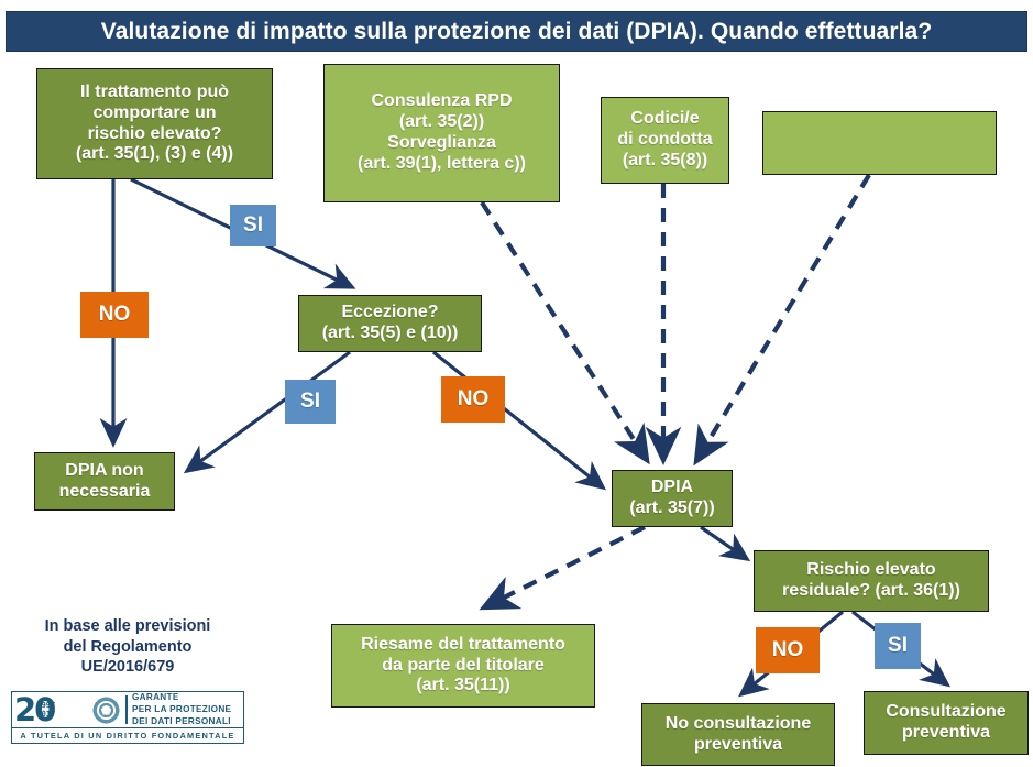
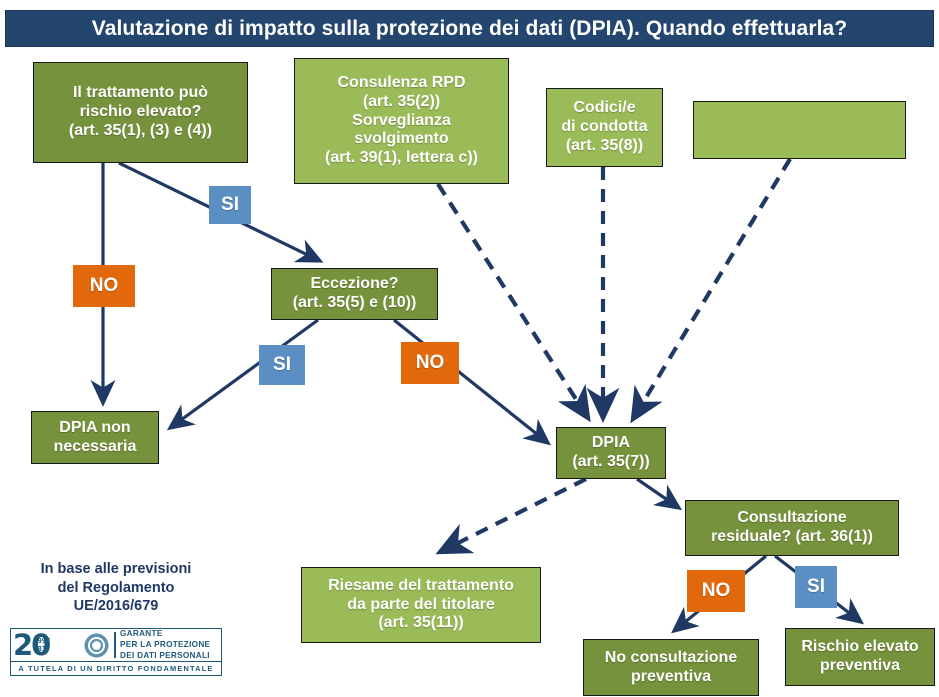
  Valutazione di impatto sulla protezione dei dati (DPIA). Quando effettuarla?
  Il trattamento può
- comportare un
  rischio elevato?
  (art. 35(1), (3) e (4))
  Consulenza RPD
  (art. 35(2))
  Sorveglianza
+ svolgimento
  (art. 39(1), lettera c))
  Codici/e
  di condotta
  (art. 35(8))
  Eccezione?
  (art. 35(5) e (10))
  DPIA non
  necessaria
  DPIA
  (art. 35(7))
- Rischio elevato
+ Consultazione
  residuale? (art. 36(1))
  Riesame del trattamento
  da parte del titolare
  (art. 35(11))
  No consultazione
  preventiva
- Consultazione
+ Rischio elevato
  preventiva
  SI
  NO
  SI
  NO
  NO
  SI
  In base alle previsioni
  del Regolamento
  UE/2016/679
  20
  1997
  2017
  GARANTE
  PER LA PROTEZIONE
  DEI DATI PERSONALI
  A TUTELA DI UN DIRITTO FONDAMENTALE
